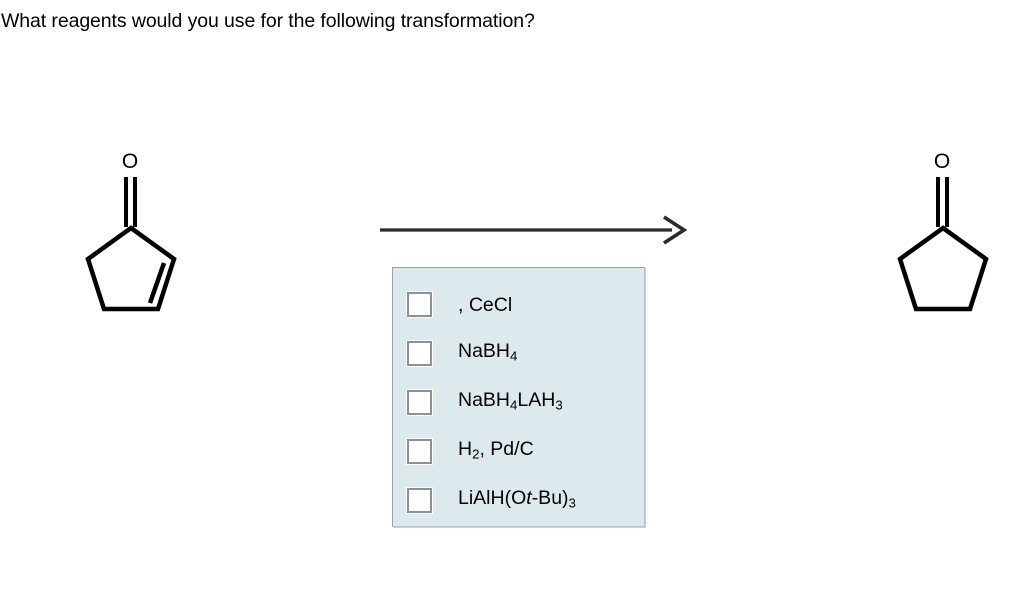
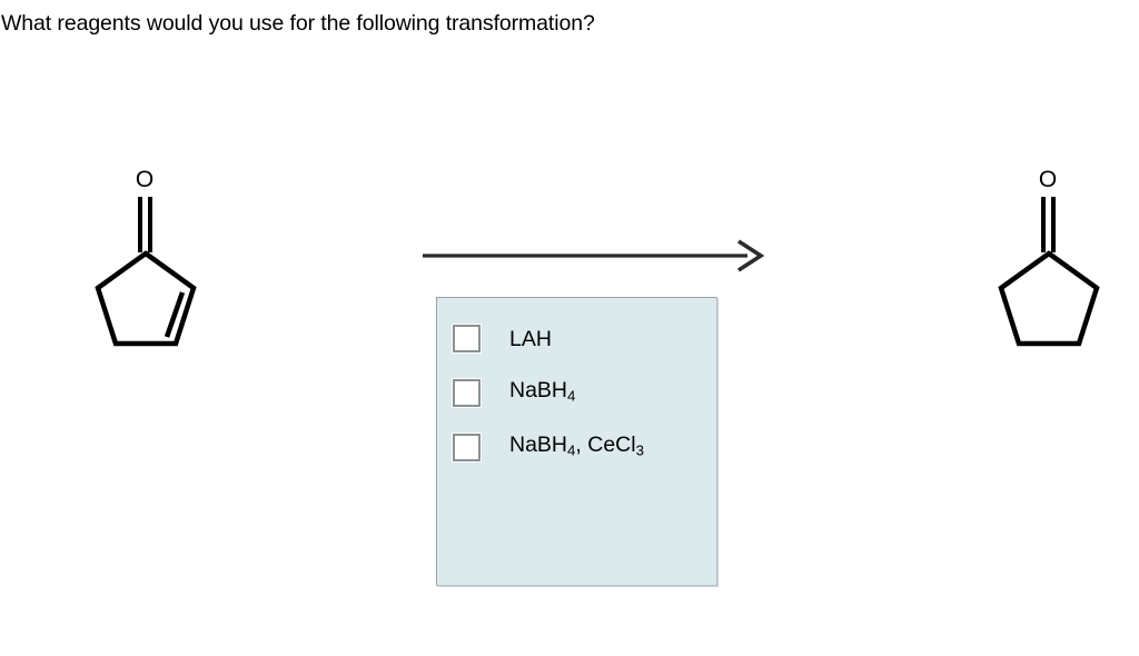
  What reagents would you use for the following transformation?
  O
  O
- , CeCl
+ LAH
  NaBH4
- NaBH4LAH3
+ NaBH4, CeCl3
- H2, Pd/C
- LiAlH(Ot-Bu)3
